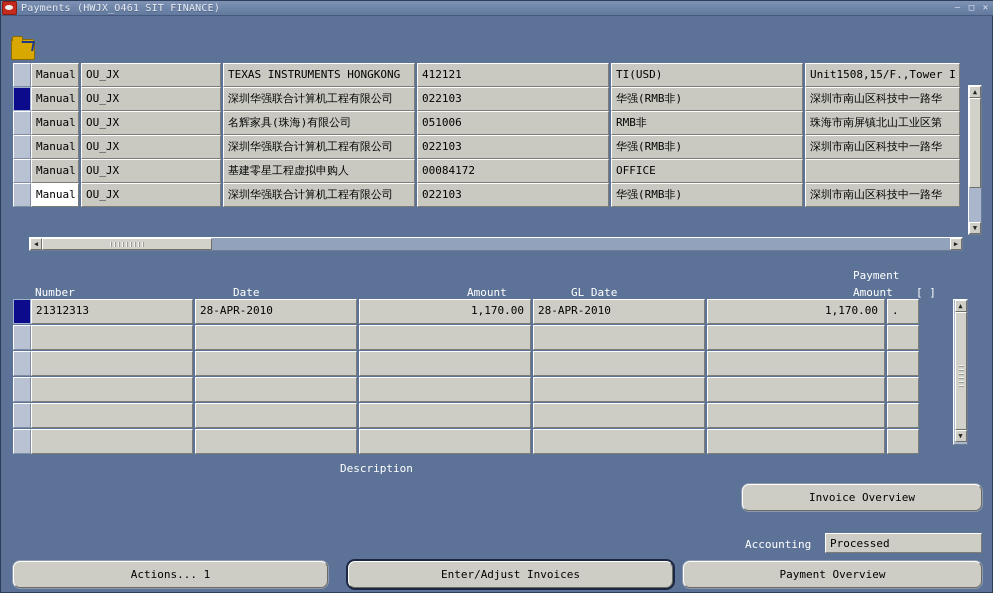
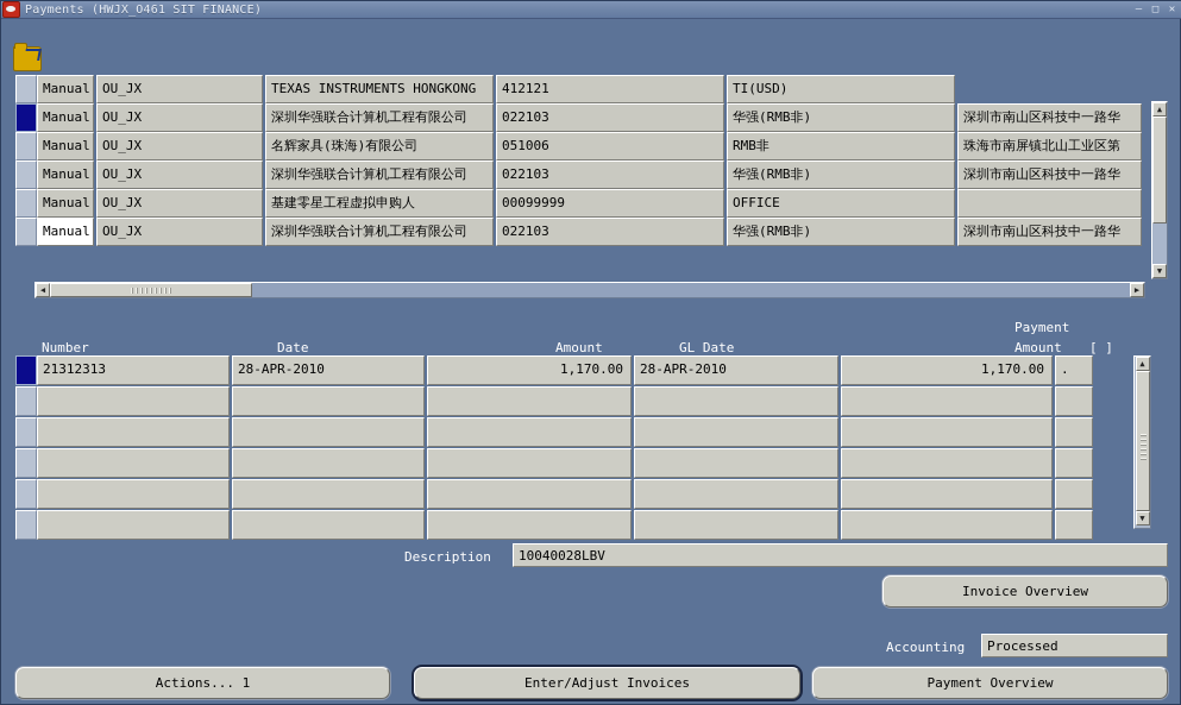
  Payments (HWJX_O461 SIT FINANCE)
  –
  □
  ✕
  Manual
  OU_JX
  TEXAS INSTRUMENTS HONGKONG
  412121
  TI(USD)
- Unit1508,15/F.,Tower I
  Manual
  OU_JX
  深圳华强联合计算机工程有限公司
  022103
  华强(RMB非)
  深圳市南山区科技中一路华
  Manual
  OU_JX
  名辉家具(珠海)有限公司
  051006
  RMB非
  珠海市南屏镇北山工业区第
  Manual
  OU_JX
  深圳华强联合计算机工程有限公司
  022103
  华强(RMB非)
  深圳市南山区科技中一路华
  Manual
  OU_JX
  基建零星工程虚拟申购人
- 00084172
+ 00099999
  OFFICE
  Manual
  OU_JX
  深圳华强联合计算机工程有限公司
  022103
  华强(RMB非)
  深圳市南山区科技中一路华
  ▲
  ▼
  ◀
  ▶
  Number
  Date
  Amount
  GL Date
  Payment
  Amount
  [ ]
  21312313
  28-APR-2010
  1,170.00
  28-APR-2010
  1,170.00
  .
  ▲
  ▼
  Description
+ 10040028LBV
  Invoice Overview
  Accounting
  Processed
  Actions... 1
  Enter/Adjust Invoices
  Payment Overview
